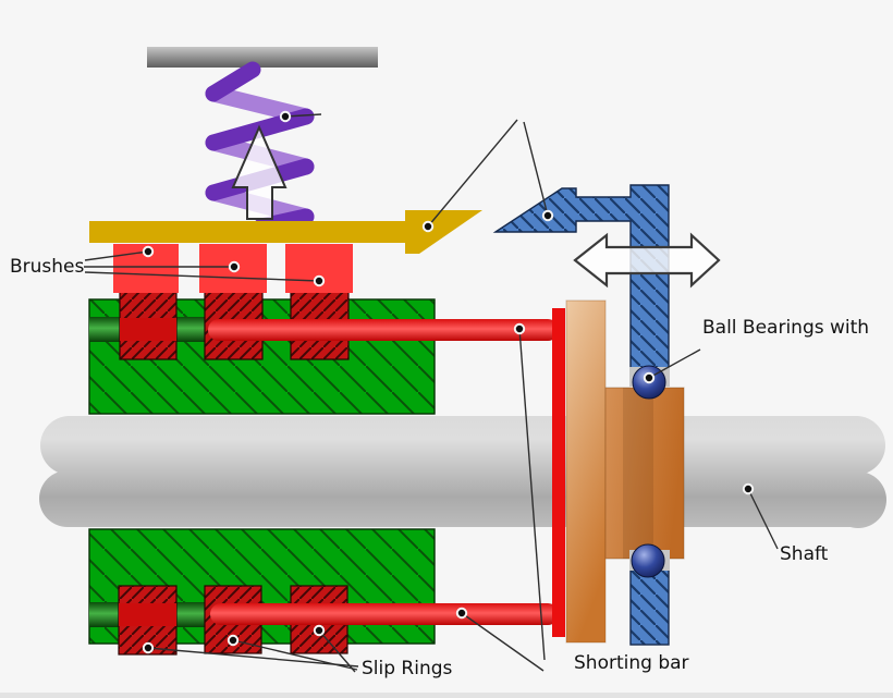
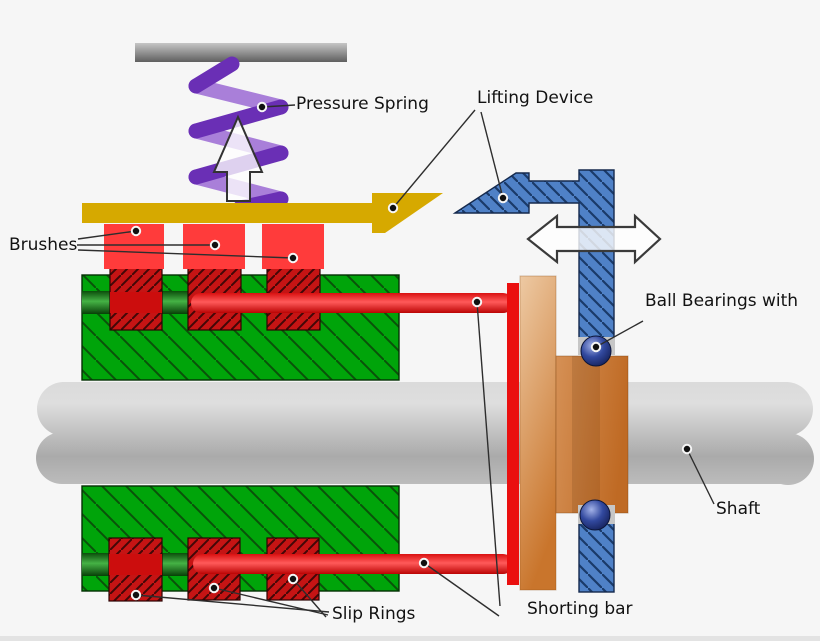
+ Pressure Spring
+ Lifting Device
  Brushes
  Ball Bearings with
  Shaft
  Shorting bar
  Slip Rings
